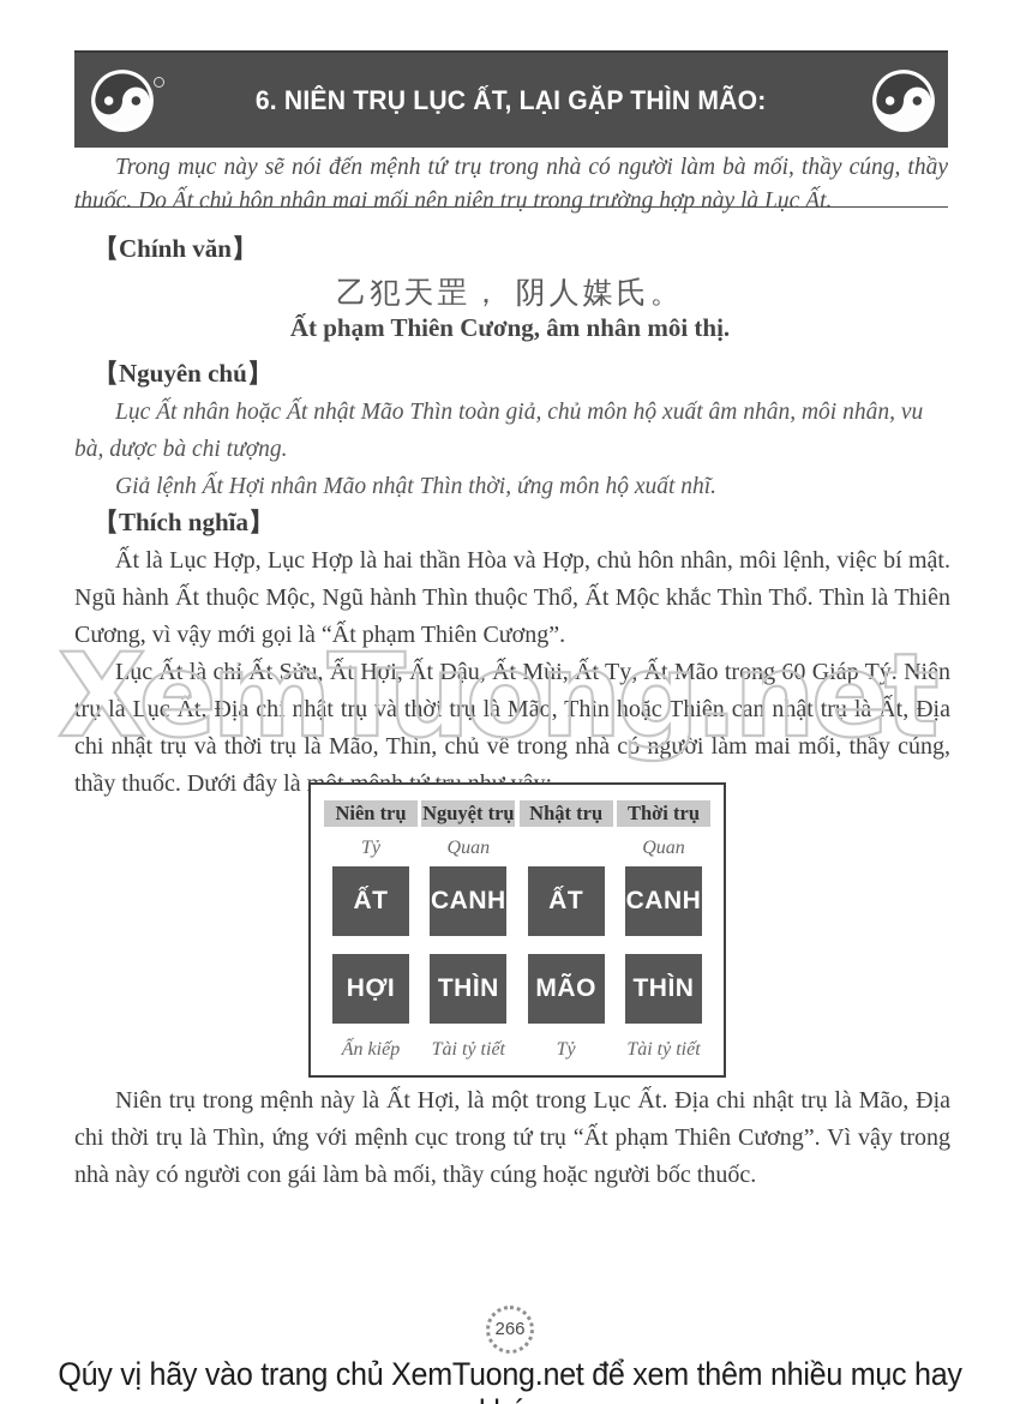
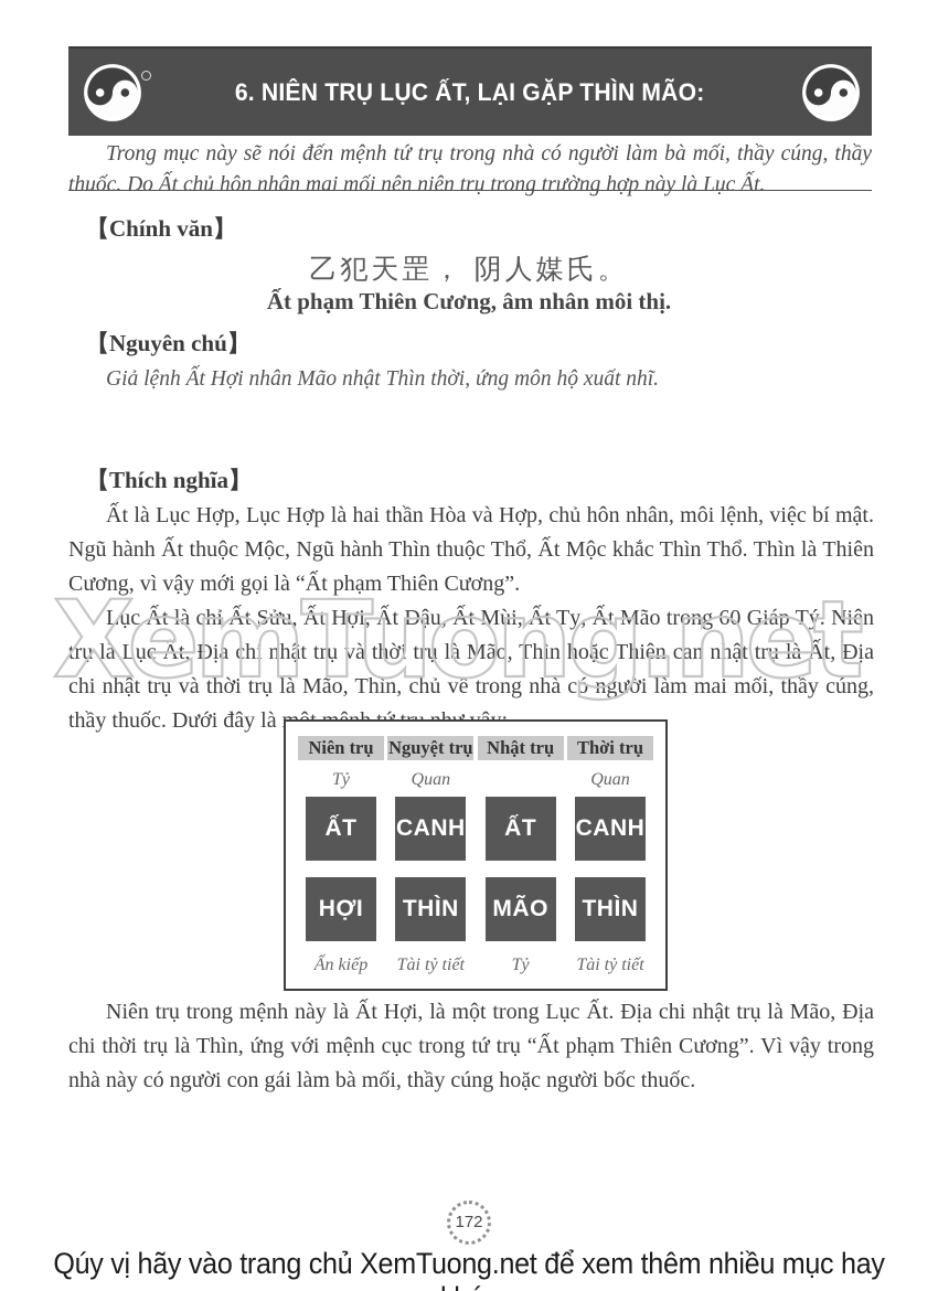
  6. NIÊN TRỤ LỤC ẤT, LẠI GẶP THÌN MÃO:
  Trong mục này sẽ nói đến mệnh tứ trụ trong nhà có người làm bà mối, thầy cúng, thầy thuốc. Do Ất chủ hôn nhân mai mối nên niên trụ trong trường hợp này là Lục Ất.
  【Chính văn】
  乙犯天罡， 阴人媒氏。
  Ất phạm Thiên Cương, âm nhân môi thị.
  【Nguyên chú】
- Lục Ất nhân hoặc Ất nhật Mão Thìn toàn giả, chủ môn hộ xuất âm nhân, môi nhân, vu bà, dược bà chi tượng.
  Giả lệnh Ất Hợi nhân Mão nhật Thìn thời, ứng môn hộ xuất nhĩ.
  【Thích nghĩa】
  Ất là Lục Hợp, Lục Hợp là hai thần Hòa và Hợp, chủ hôn nhân, môi lệnh, việc bí mật. Ngũ hành Ất thuộc Mộc, Ngũ hành Thìn thuộc Thổ, Ất Mộc khắc Thìn Thổ. Thìn là Thiên Cương, vì vậy mới gọi là “Ất phạm Thiên Cương”.
  Lục Ất là chỉ Ất Sửu, Ất Hợi, Ất Dậu, Ất Mùi, Ất Tỵ, Ất Mão trong 60 Giáp Tý. Niên trụ là Lục Ất, Địa chi nhật trụ và thời trụ là Mão, Thìn hoặc Thiên can nhật trụ là Ất, Địa chi nhật trụ và thời trụ là Mão, Thìn, chủ về trong nhà có người làm mai mối, thầy cúng, thầy thuốc. Dưới đây là
  XemTuong.net
  Niên trụ
  Tỷ
  ẤT
  HỢI
  Ấn kiếp
  Nguyệt trụ
  Quan
  CANH
  THÌN
  Tài tỷ tiết
  Nhật trụ
  ẤT
  MÃO
  Tỷ
  Thời trụ
  Quan
  CANH
  THÌN
  Tài tỷ tiết
  Niên trụ trong mệnh này là Ất Hợi, là một trong Lục Ất. Địa chi nhật trụ là Mão, Địa chi thời trụ là Thìn, ứng với mệnh cục trong tứ trụ “Ất phạm Thiên Cương”. Vì vậy trong nhà này có người con gái làm bà mối, thầy cúng hoặc người bốc thuốc.
- 266
+ 172
  Qúy vị hãy vào trang chủ XemTuong.net để xem thêm nhiều mục hay
